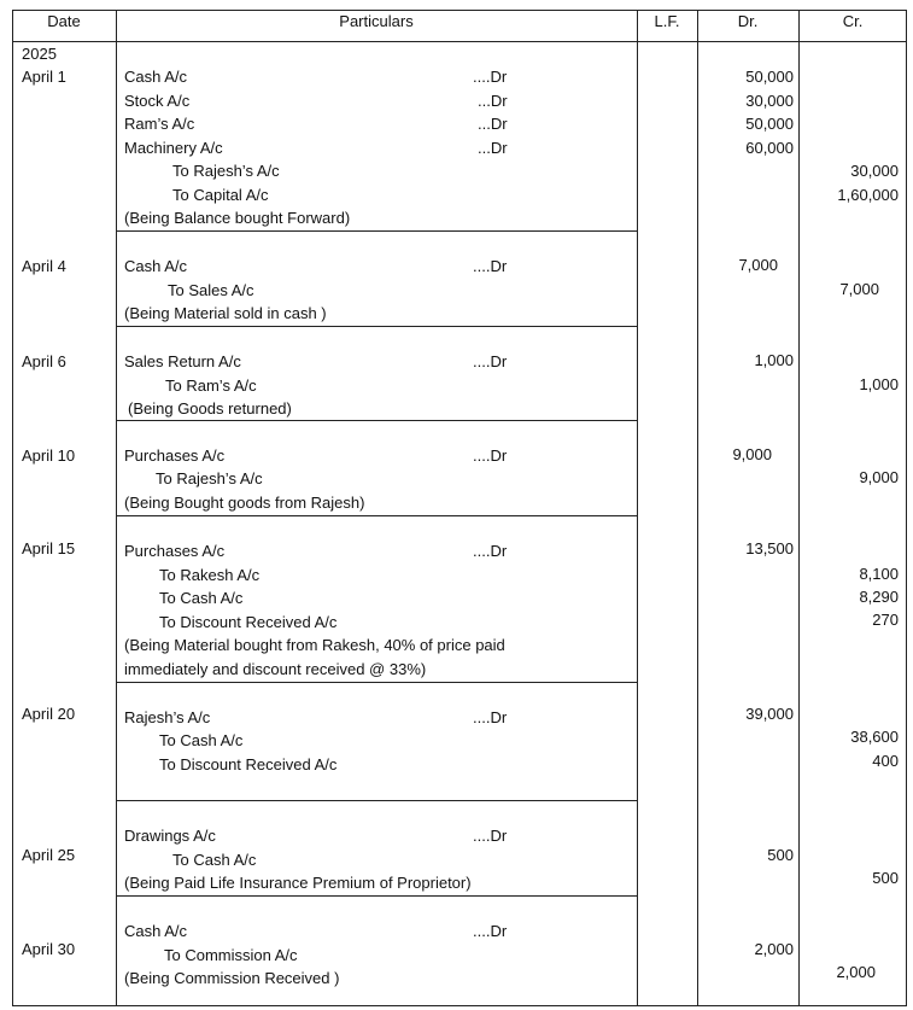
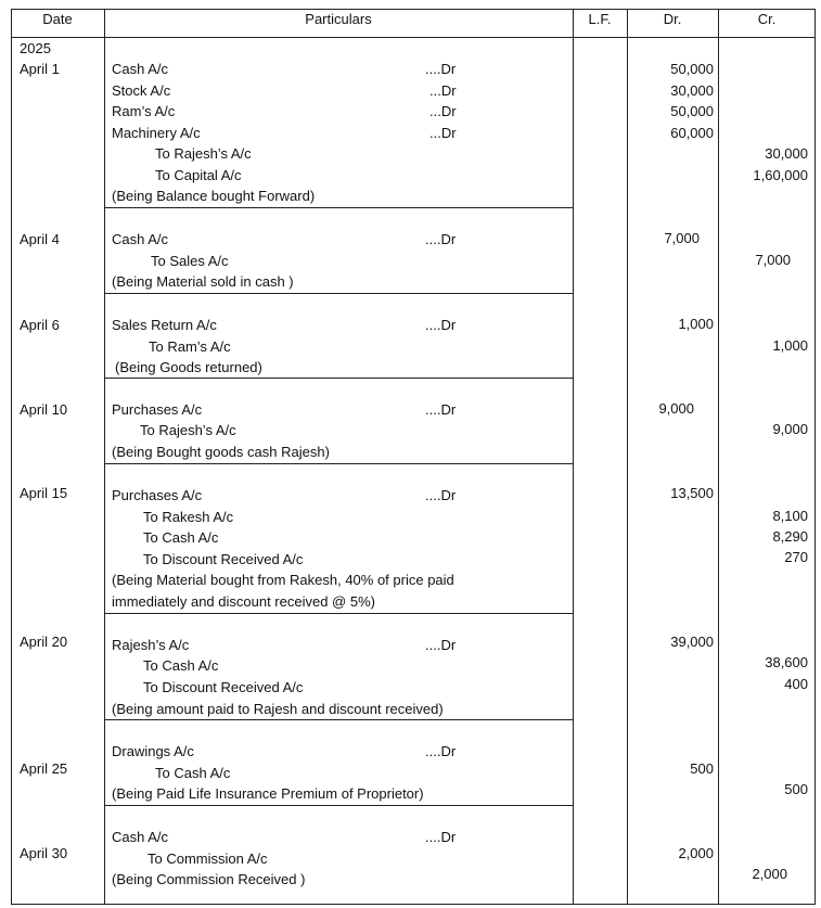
  Date
  Particulars
  L.F.
  Dr.
  Cr.
  2025
  April 1
  Cash A/c
  ....Dr
  50,000
  Stock A/c
  ...Dr
  30,000
  Ram’s A/c
  ...Dr
  50,000
  Machinery A/c
  ...Dr
  60,000
  To Rajesh’s A/c
  30,000
  To Capital A/c
  1,60,000
  (Being Balance bought Forward)
  April 4
  Cash A/c
  ....Dr
  7,000
  To Sales A/c
  7,000
  (Being Material sold in cash )
  April 6
  Sales Return A/c
  ....Dr
  1,000
  To Ram’s A/c
  1,000
  (Being Goods returned)
  April 10
  Purchases A/c
  ....Dr
  9,000
  To Rajesh’s A/c
  9,000
- (Being Bought goods from Rajesh)
+ (Being Bought goods cash Rajesh)
  April 15
  Purchases A/c
  ....Dr
  13,500
  To Rakesh A/c
  8,100
  To Cash A/c
  8,290
  To Discount Received A/c
  270
  (Being Material bought from Rakesh, 40% of price paid
- immediately and discount received @ 33%)
+ immediately and discount received @ 5%)
  April 20
  Rajesh’s A/c
  ....Dr
  39,000
  To Cash A/c
  38,600
  To Discount Received A/c
  400
+ (Being amount paid to Rajesh and discount received)
  April 25
  Drawings A/c
  ....Dr
  500
  To Cash A/c
  500
  (Being Paid Life Insurance Premium of Proprietor)
  April 30
  Cash A/c
  ....Dr
  2,000
  To Commission A/c
  2,000
  (Being Commission Received )
